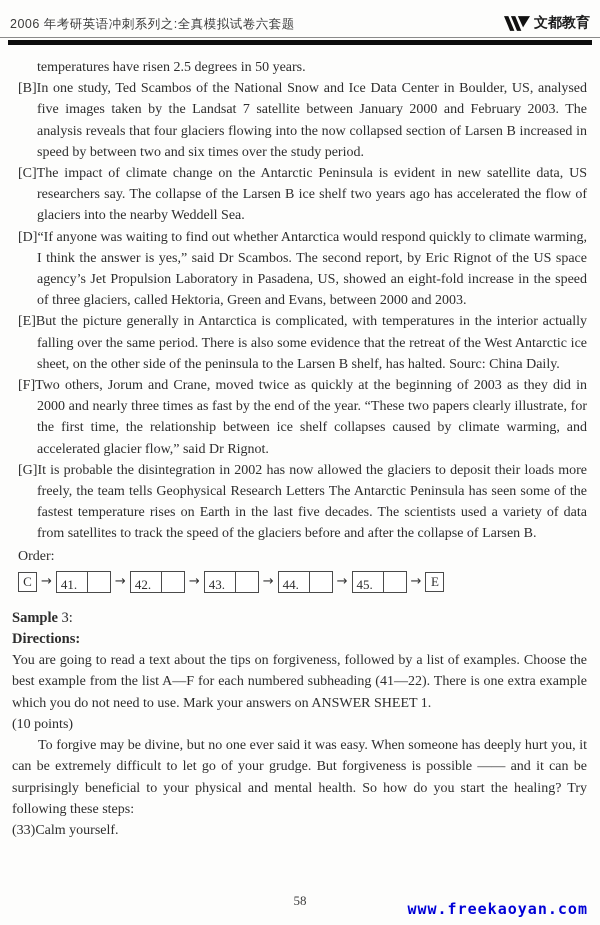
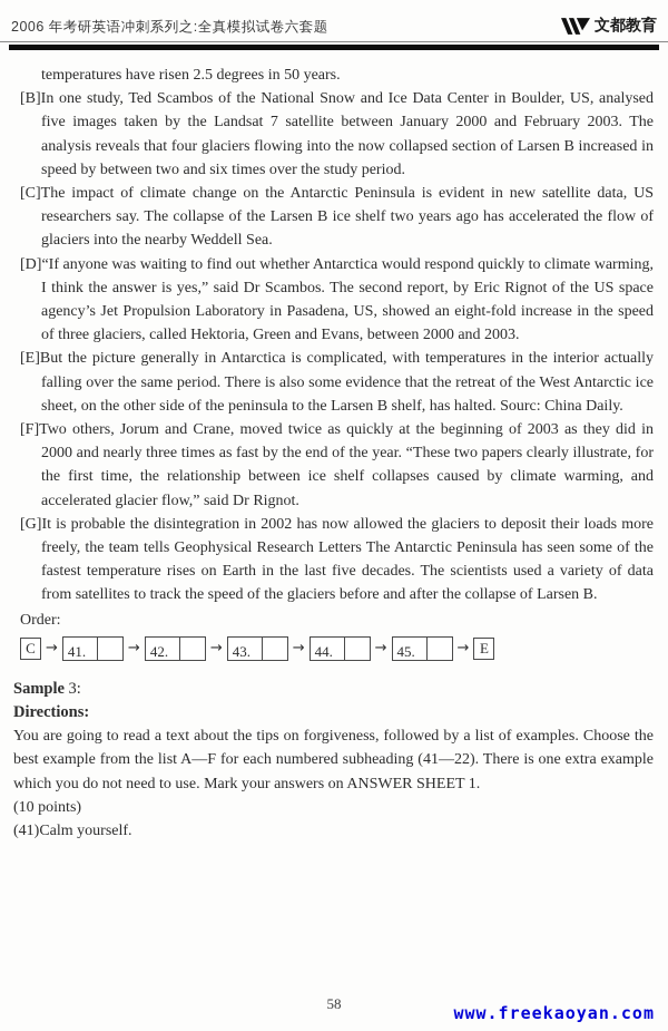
  2006 年考研英语冲刺系列之:全真模拟试卷六套题
  文都教育
  temperatures have risen 2.5 degrees in 50 years.
  [B]In one study, Ted Scambos of the National Snow and Ice Data Center in Boulder, US, analysed five images taken by the Landsat 7 satellite between January 2000 and February 2003. The analysis reveals that four glaciers flowing into the now collapsed section of Larsen B increased in speed by between two and six times over the study period.
  [C]The impact of climate change on the Antarctic Peninsula is evident in new satellite data, US researchers say. The collapse of the Larsen B ice shelf two years ago has accelerated the flow of glaciers into the nearby Weddell Sea.
  [D]“If anyone was waiting to find out whether Antarctica would respond quickly to climate warming, I think the answer is yes,” said Dr Scambos. The second report, by Eric Rignot of the US space agency’s Jet Propulsion Laboratory in Pasadena, US, showed an eight-fold increase in the speed of three glaciers, called Hektoria, Green and Evans, between 2000 and 2003.
  [E]But the picture generally in Antarctica is complicated, with temperatures in the interior actually falling over the same period. There is also some evidence that the retreat of the West Antarctic ice sheet, on the other side of the peninsula to the Larsen B shelf, has halted. Sourc: China Daily.
  [F]Two others, Jorum and Crane, moved twice as quickly at the beginning of 2003 as they did in 2000 and nearly three times as fast by the end of the year. “These two papers clearly illustrate, for the first time, the relationship between ice shelf collapses caused by climate warming, and accelerated glacier flow,” said Dr Rignot.
  [G]It is probable the disintegration in 2002 has now allowed the glaciers to deposit their loads more freely, the team tells Geophysical Research Letters The Antarctic Peninsula has seen some of the fastest temperature rises on Earth in the last five decades. The scientists used a variety of data from satellites to track the speed of the glaciers before and after the collapse of Larsen B.
  Order:
  C
  →
  41.
  →
  42.
  →
  43.
  →
  44.
  →
  45.
  →
  E
  Sample 3:
  Directions:
  You are going to read a text about the tips on forgiveness, followed by a list of examples. Choose the best example from the list A—F for each numbered subheading (41—22). There is one extra example which you do not need to use. Mark your answers on ANSWER SHEET 1.
  (10 points)
- To forgive may be divine, but no one ever said it was easy. When someone has deeply hurt you, it can be extremely difficult to let go of your grudge. But forgiveness is possible —— and it can be surprisingly beneficial to your physical and mental health. So how do you start the healing? Try following these steps:
- (33)Calm yourself.
+ (41)Calm yourself.
  58
  www.freekaoyan.com
